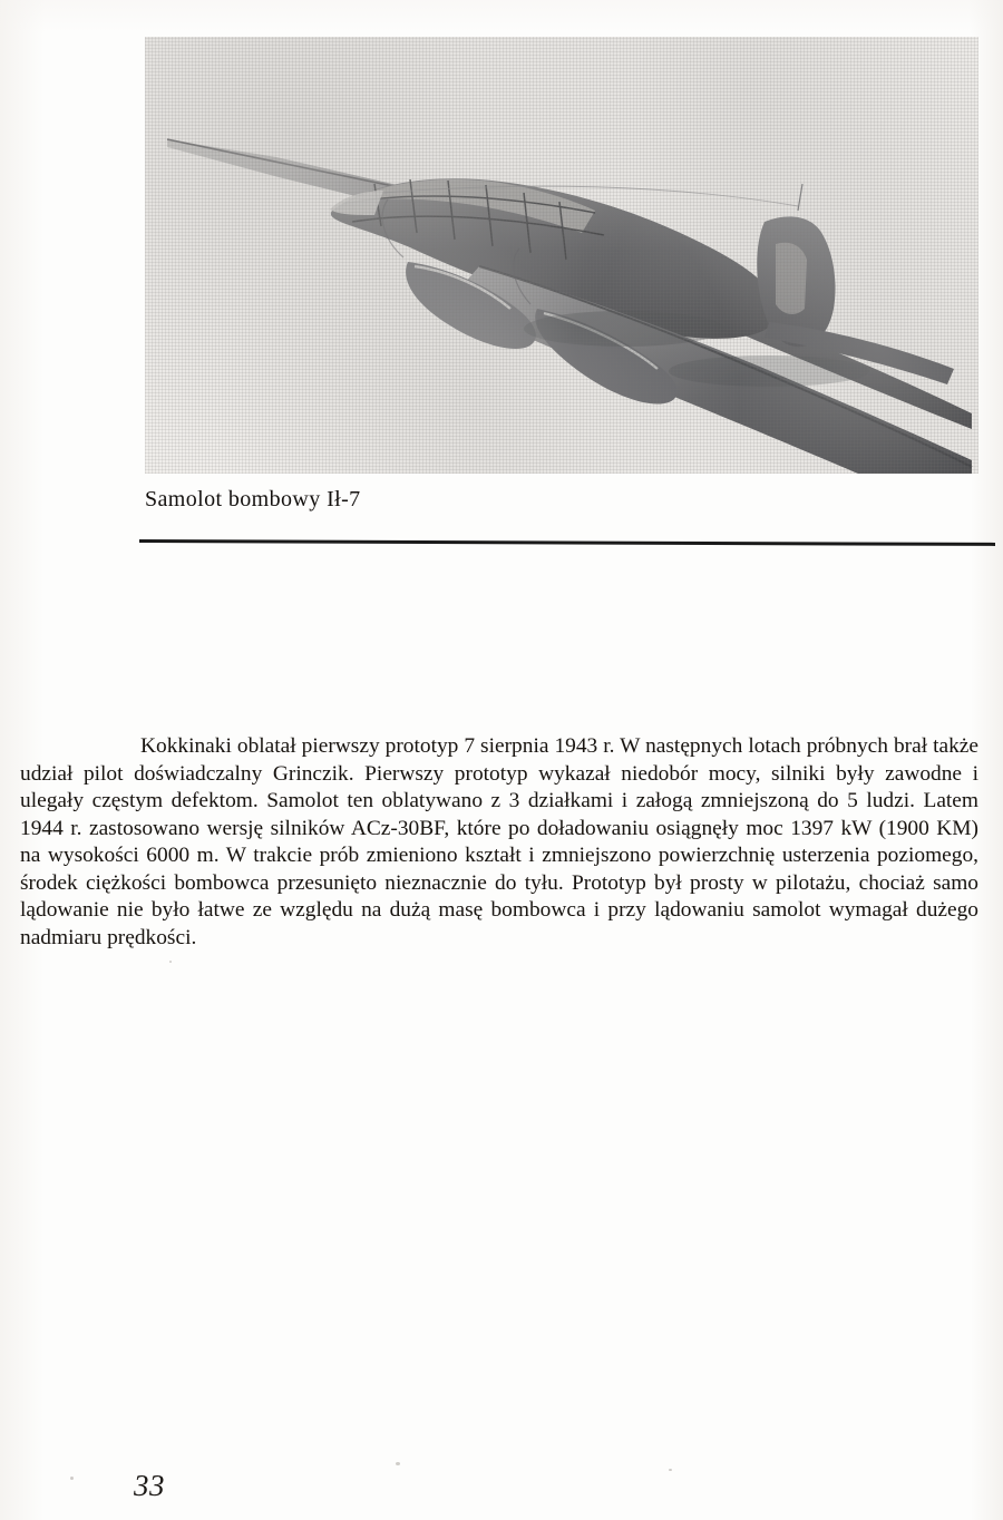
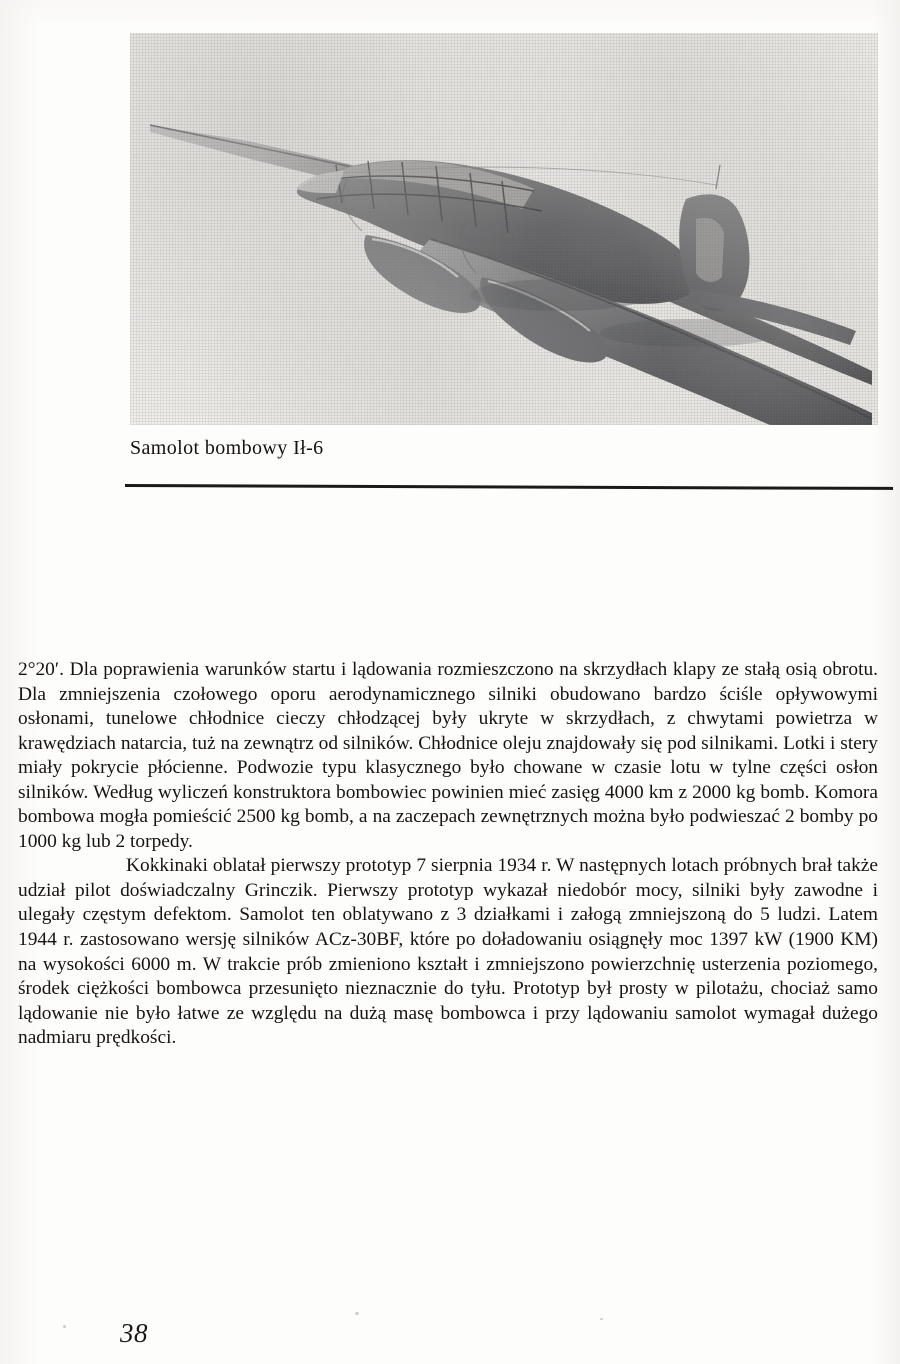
- Samolot bombowy Ił-7
+ Samolot bombowy Ił-6
+ 2°20′. Dla poprawienia warunków startu i lądowania rozmieszczono na skrzydłach klapy ze stałą osią obrotu. Dla zmniejszenia czołowego oporu aerodynamicznego silniki obudowano bardzo ściśle opływowymi osłonami, tunelowe chłodnice cieczy chłodzącej były ukryte w skrzydłach, z chwytami powietrza w krawędziach natarcia, tuż na zewnątrz od silników. Chłodnice oleju znajdowały się pod silnikami. Lotki i stery miały pokrycie płócienne. Podwozie typu klasycznego było chowane w czasie lotu w tylne części osłon silników. Według wyliczeń konstruktora bombowiec powinien mieć zasięg 4000 km z 2000 kg bomb. Komora bombowa mogła pomieścić 2500 kg bomb, a na zaczepach zewnętrznych można było podwieszać 2 bomby po 1000 kg lub 2 torpedy.
- Kokkinaki oblatał pierwszy prototyp 7 sierpnia 1943 r. W następnych lotach próbnych brał także udział pilot doświadczalny Grinczik. Pierwszy prototyp wykazał niedobór mocy, silniki były zawodne i ulegały częstym defektom. Samolot ten oblatywano z 3 działkami i załogą zmniejszoną do 5 ludzi. Latem 1944 r. zastosowano wersję silników ACz-30BF, które po doładowaniu osiągnęły moc 1397 kW (1900 KM) na wysokości 6000 m. W trakcie prób zmieniono kształt i zmniejszono powierzchnię usterzenia poziomego, środek ciężkości bombowca przesunięto nieznacznie do tyłu. Prototyp był prosty w pilotażu, chociaż samo lądowanie nie było łatwe ze względu na dużą masę bombowca i przy lądowaniu samolot wymagał dużego nadmiaru prędkości.
+ Kokkinaki oblatał pierwszy prototyp 7 sierpnia 1934 r. W następnych lotach próbnych brał także udział pilot doświadczalny Grinczik. Pierwszy prototyp wykazał niedobór mocy, silniki były zawodne i ulegały częstym defektom. Samolot ten oblatywano z 3 działkami i załogą zmniejszoną do 5 ludzi. Latem 1944 r. zastosowano wersję silników ACz-30BF, które po doładowaniu osiągnęły moc 1397 kW (1900 KM) na wysokości 6000 m. W trakcie prób zmieniono kształt i zmniejszono powierzchnię usterzenia poziomego, środek ciężkości bombowca przesunięto nieznacznie do tyłu. Prototyp był prosty w pilotażu, chociaż samo lądowanie nie było łatwe ze względu na dużą masę bombowca i przy lądowaniu samolot wymagał dużego nadmiaru prędkości.
- 33
+ 38
